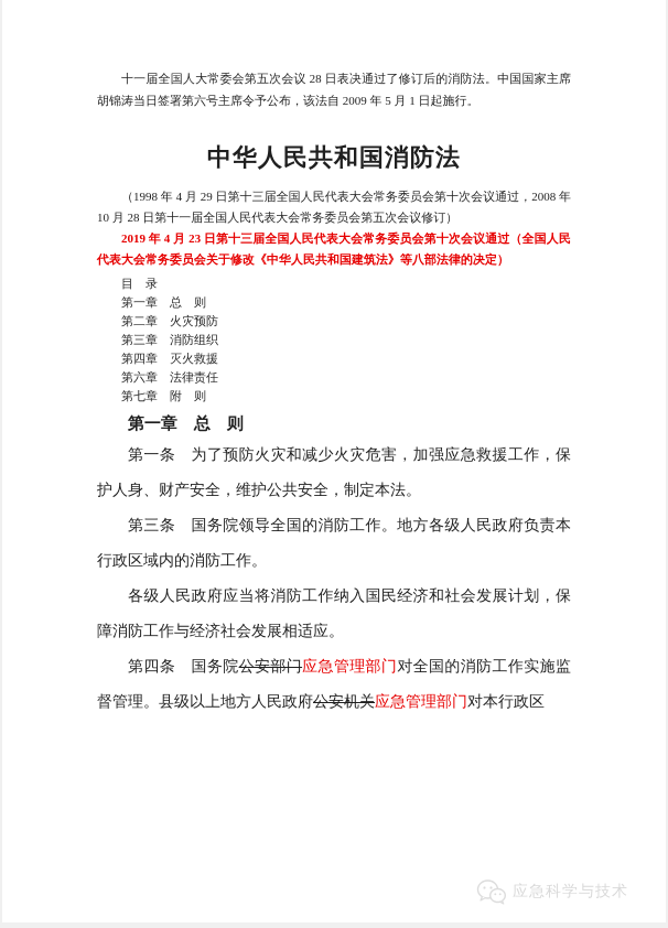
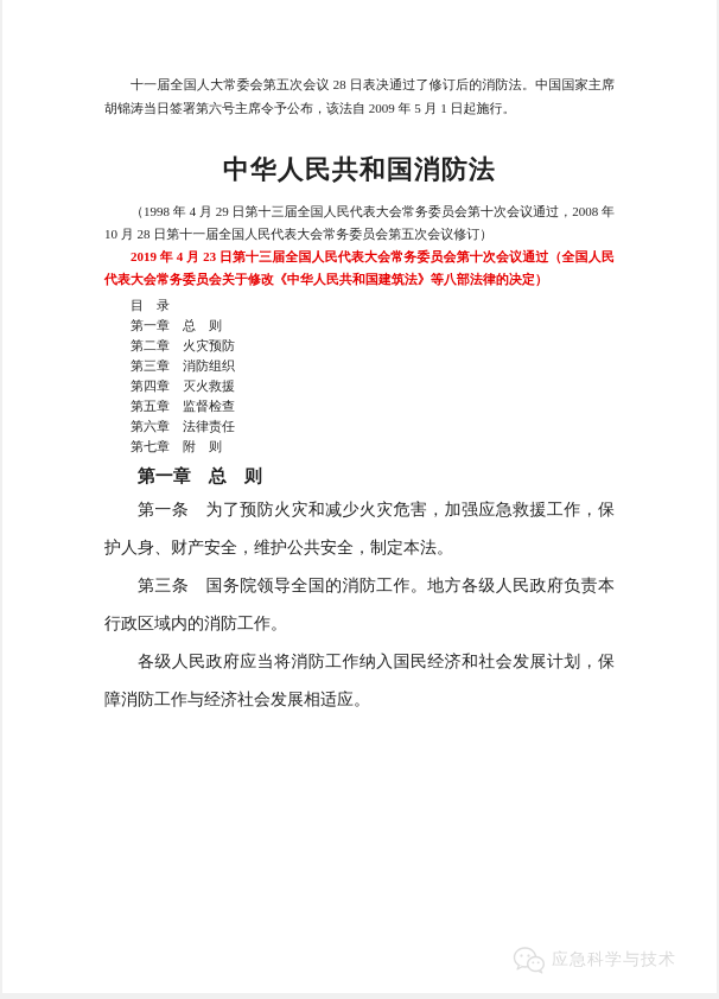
  十一届全国人大常委会第五次会议 28 日表决通过了修订后的消防法。中国国家主席胡锦涛当日签署第六号主席令予公布，该法自 2009 年 5 月 1 日起施行。
  中华人民共和国消防法
  （1998 年 4 月 29 日第十三届全国人民代表大会常务委员会第十次会议通过，2008 年 10 月 28 日第十一届全国人民代表大会常务委员会第五次会议修订）
  2019 年 4 月 23 日第十三届全国人民代表大会常务委员会第十次会议通过（全国人民代表大会常务委员会关于修改《中华人民共和国建筑法》等八部法律的决定）
  目 录
  第一章 总 则
  第二章 火灾预防
  第三章 消防组织
  第四章 灭火救援
+ 第五章 监督检查
  第六章 法律责任
  第七章 附 则
  第一章 总 则
  第一条 为了预防火灾和减少火灾危害，加强应急救援工作，保护人身、财产安全，维护公共安全，制定本法。
  第三条 国务院领导全国的消防工作。地方各级人民政府负责本行政区域内的消防工作。
  各级人民政府应当将消防工作纳入国民经济和社会发展计划，保障消防工作与经济社会发展相适应。
- 第四条 国务院公安部门应急管理部门对全国的消防工作实施监督管理。县级以上地方人民政府公安机关应急管理部门对本行政区
  应急科学与技术
